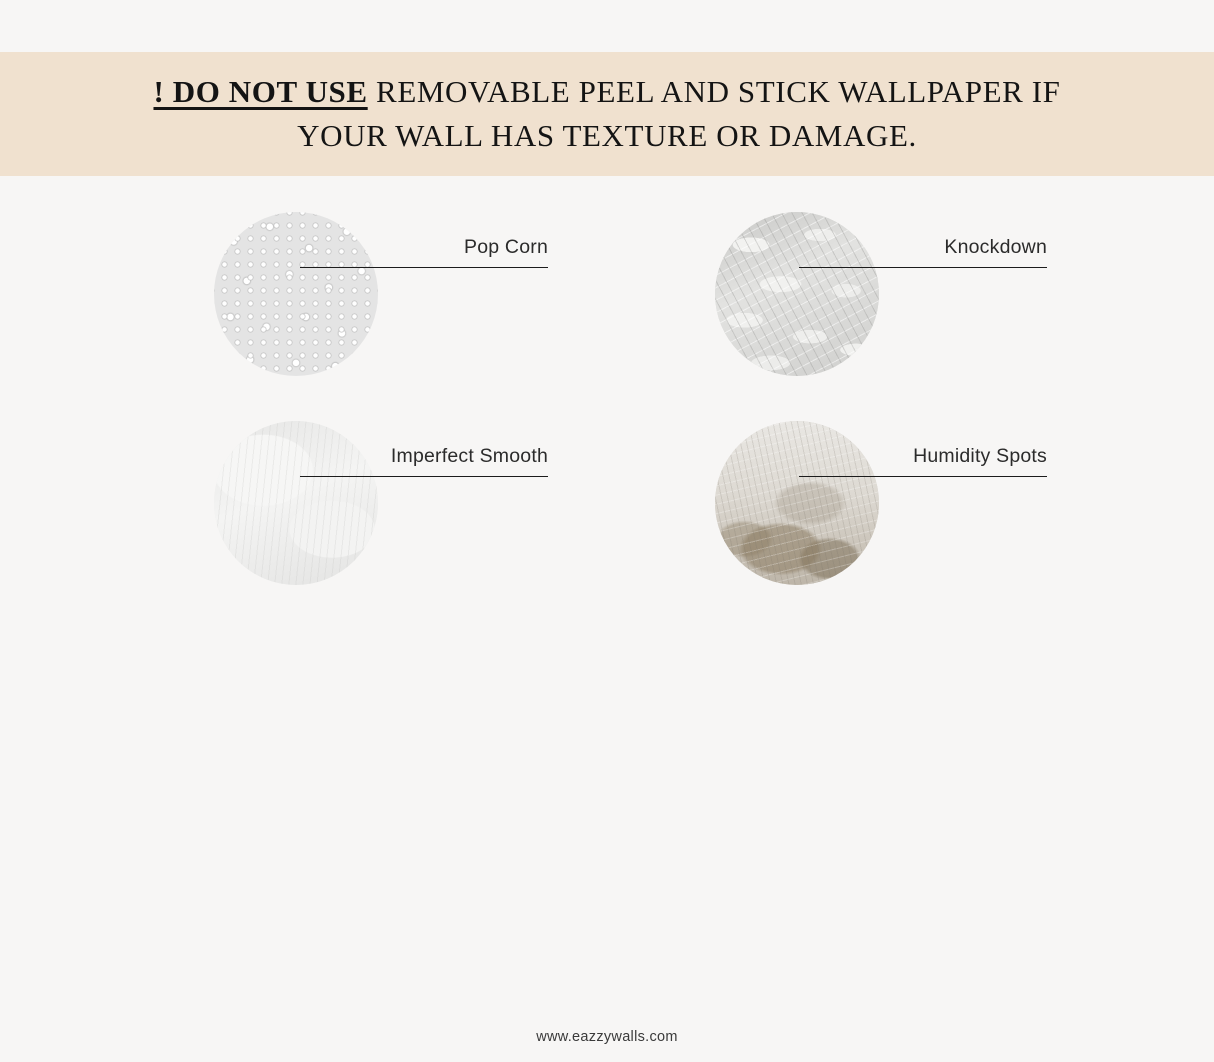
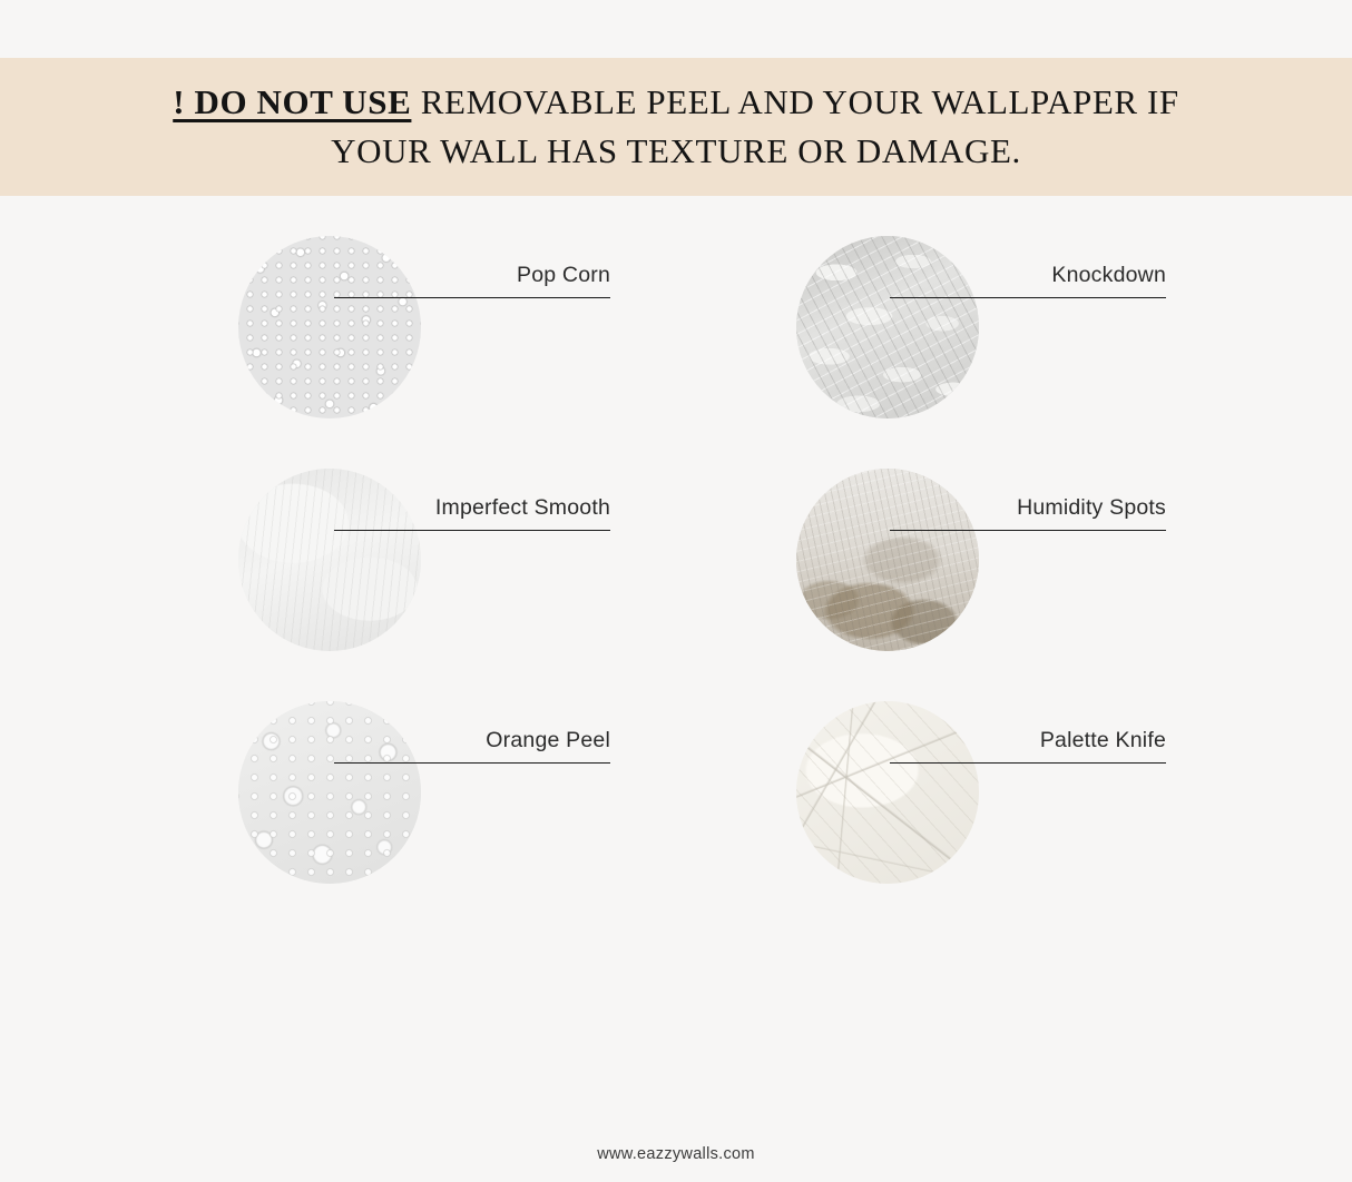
- ! DO NOT USE REMOVABLE PEEL AND STICK WALLPAPER IF YOUR WALL HAS TEXTURE OR DAMAGE.
+ ! DO NOT USE REMOVABLE PEEL AND YOUR WALLPAPER IF YOUR WALL HAS TEXTURE OR DAMAGE.
  Pop Corn
  Knockdown
  Imperfect Smooth
  Humidity Spots
+ Orange Peel
+ Palette Knife
  www.eazzywalls.com
